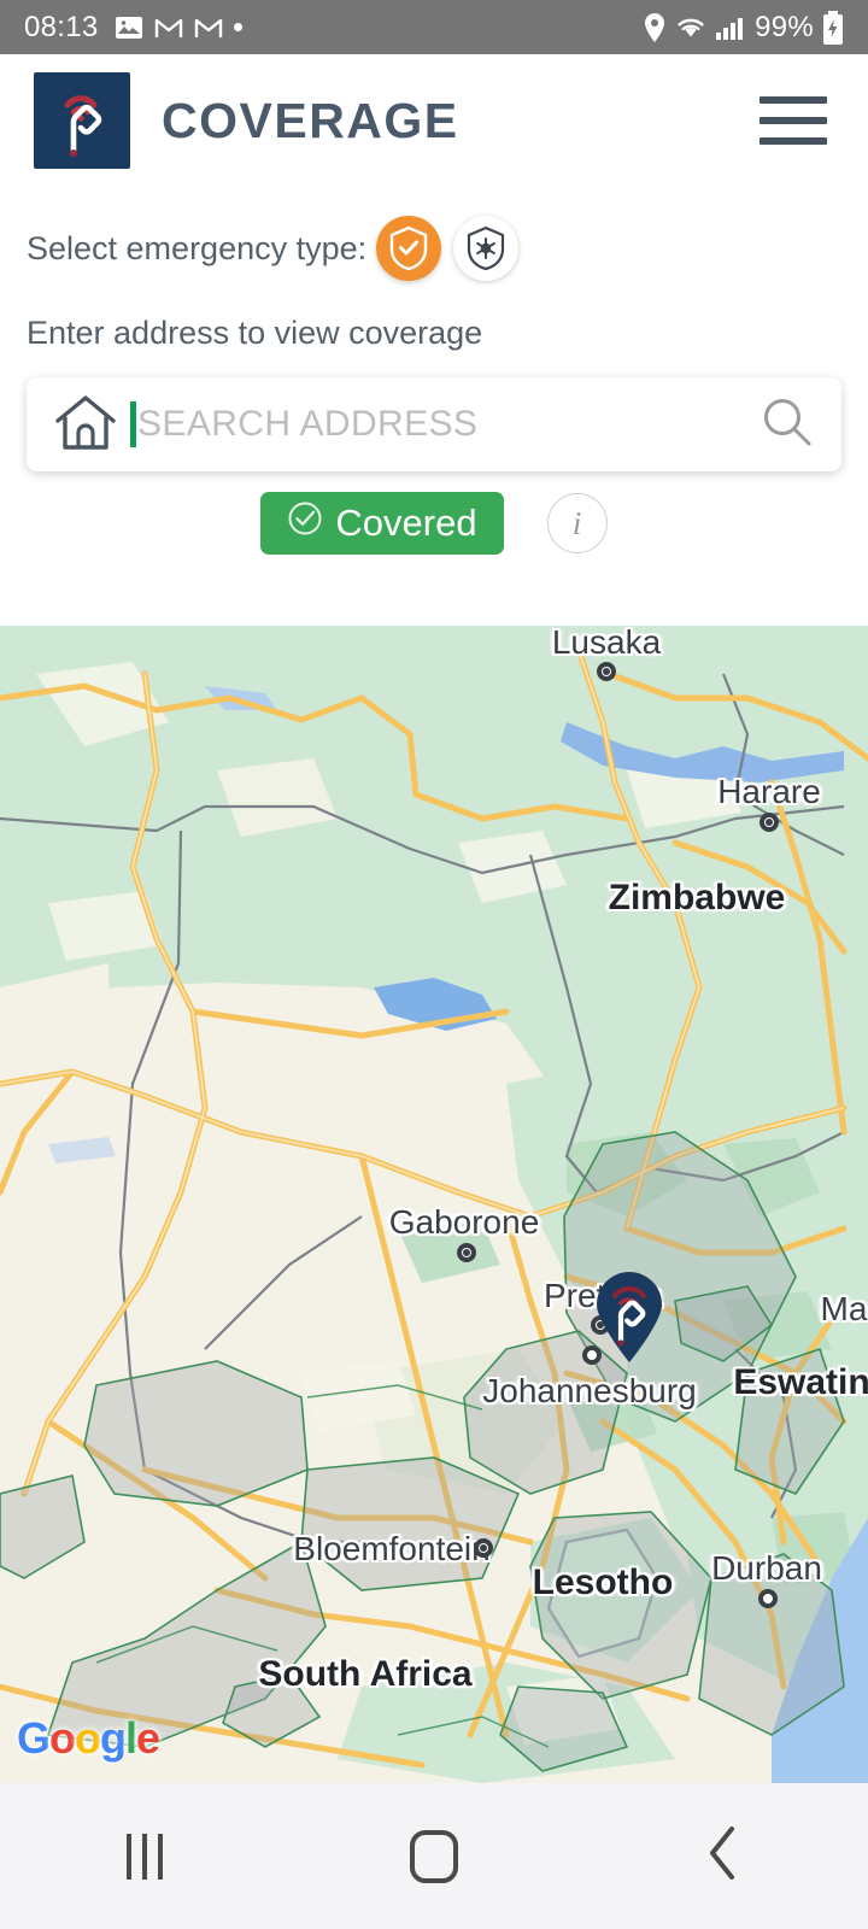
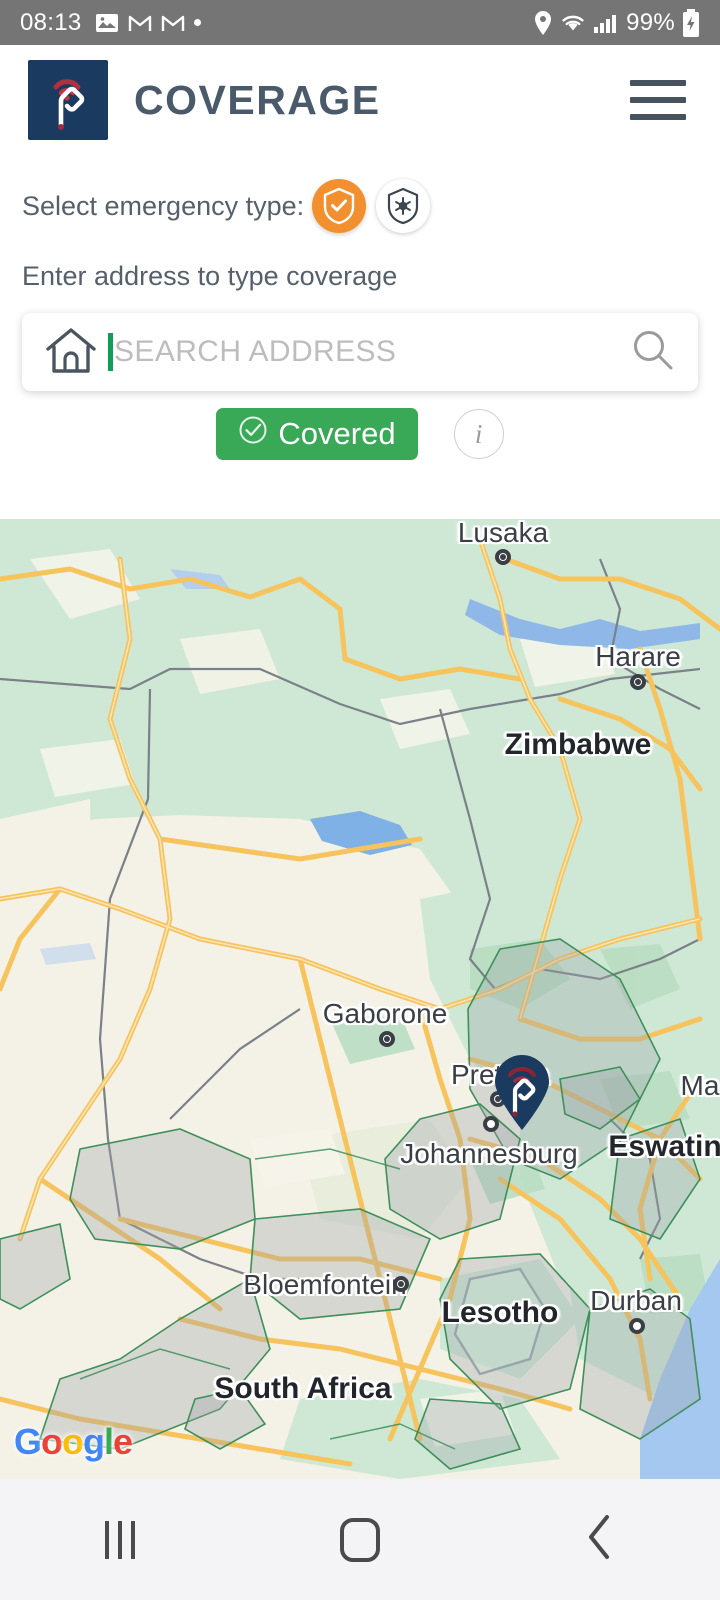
  08:13
  99%
  COVERAGE
  Select emergency type:
- Enter address to view coverage
+ Enter address to type coverage
  SEARCH ADDRESS
  Covered
  i
  Zimbabwe
  South Africa
  Lesotho
  Eswatin
  Lusaka
  Harare
  Gaborone
  Johannesburg
  Bloemfontei
  Durban
  Ma
  Google
